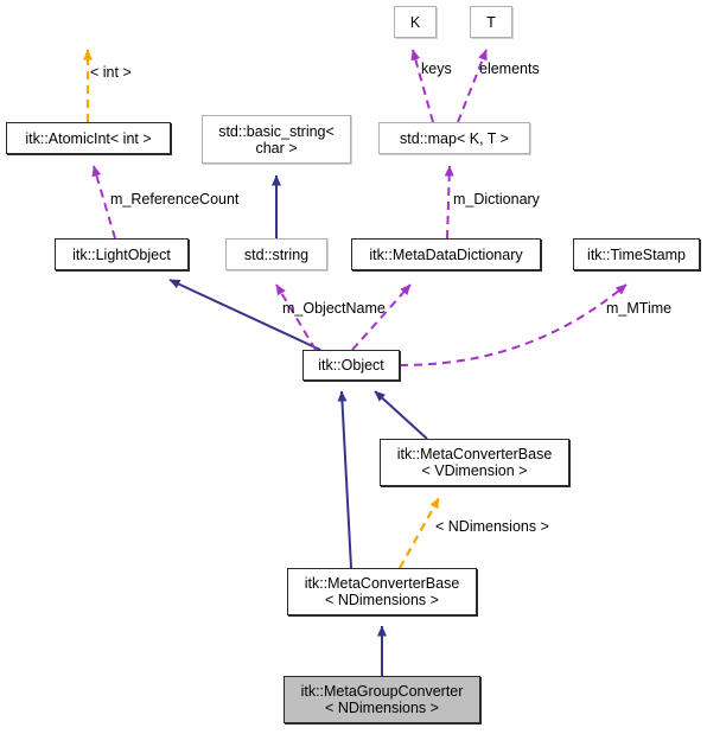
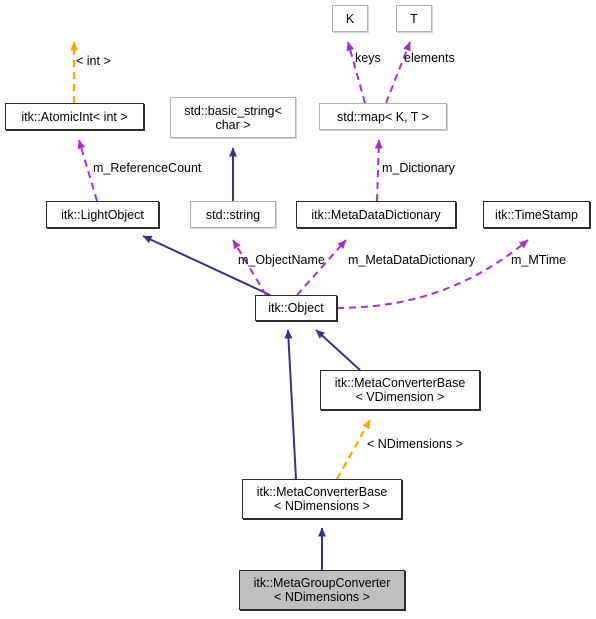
  K
  T
  itk::AtomicInt< int >
  std::basic_string<
  char >
  std::map< K, T >
  itk::LightObject
  std::string
  itk::MetaDataDictionary
  itk::TimeStamp
  itk::Object
  itk::MetaConverterBase
  < VDimension >
  itk::MetaConverterBase
  < NDimensions >
  itk::MetaGroupConverter
  < NDimensions >
  < int >
  keys
  elements
  m_ReferenceCount
  m_Dictionary
  m_ObjectName
+ m_MetaDataDictionary
  m_MTime
  < NDimensions >
